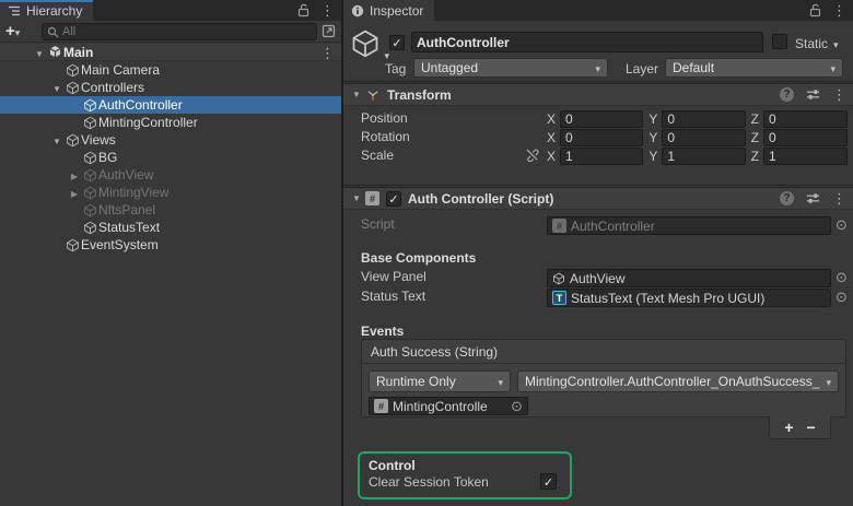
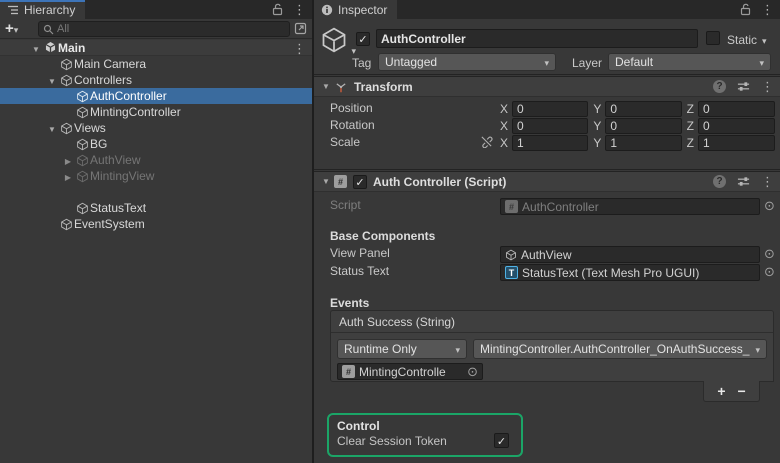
  Hierarchy
  +
  All
  Main
  Main Camera
  Controllers
  AuthController
  MintingController
  Views
  BG
  AuthView
  MintingView
- NftsPanel
  StatusText
  EventSystem
  Inspector
  AuthController
  Static
  Tag
  Untagged
  Layer
  Default
  Transform
  ?
  Position
  X
  0
  Y
  0
  Z
  0
  Rotation
  X
  0
  Y
  0
  Z
  0
  Scale
  X
  1
  Y
  1
  Z
  1
  #
  Auth Controller (Script)
  ?
  Script
  #
  AuthController
  Base Components
  View Panel
  AuthView
  Status Text
  T
  StatusText (Text Mesh Pro UGUI)
  Events
  Auth Success (String)
  Runtime Only
  MintingController.AuthController_OnAuthSuccess_
  #
  MintingControlle
  +
  −
  Control
  Clear Session Token
